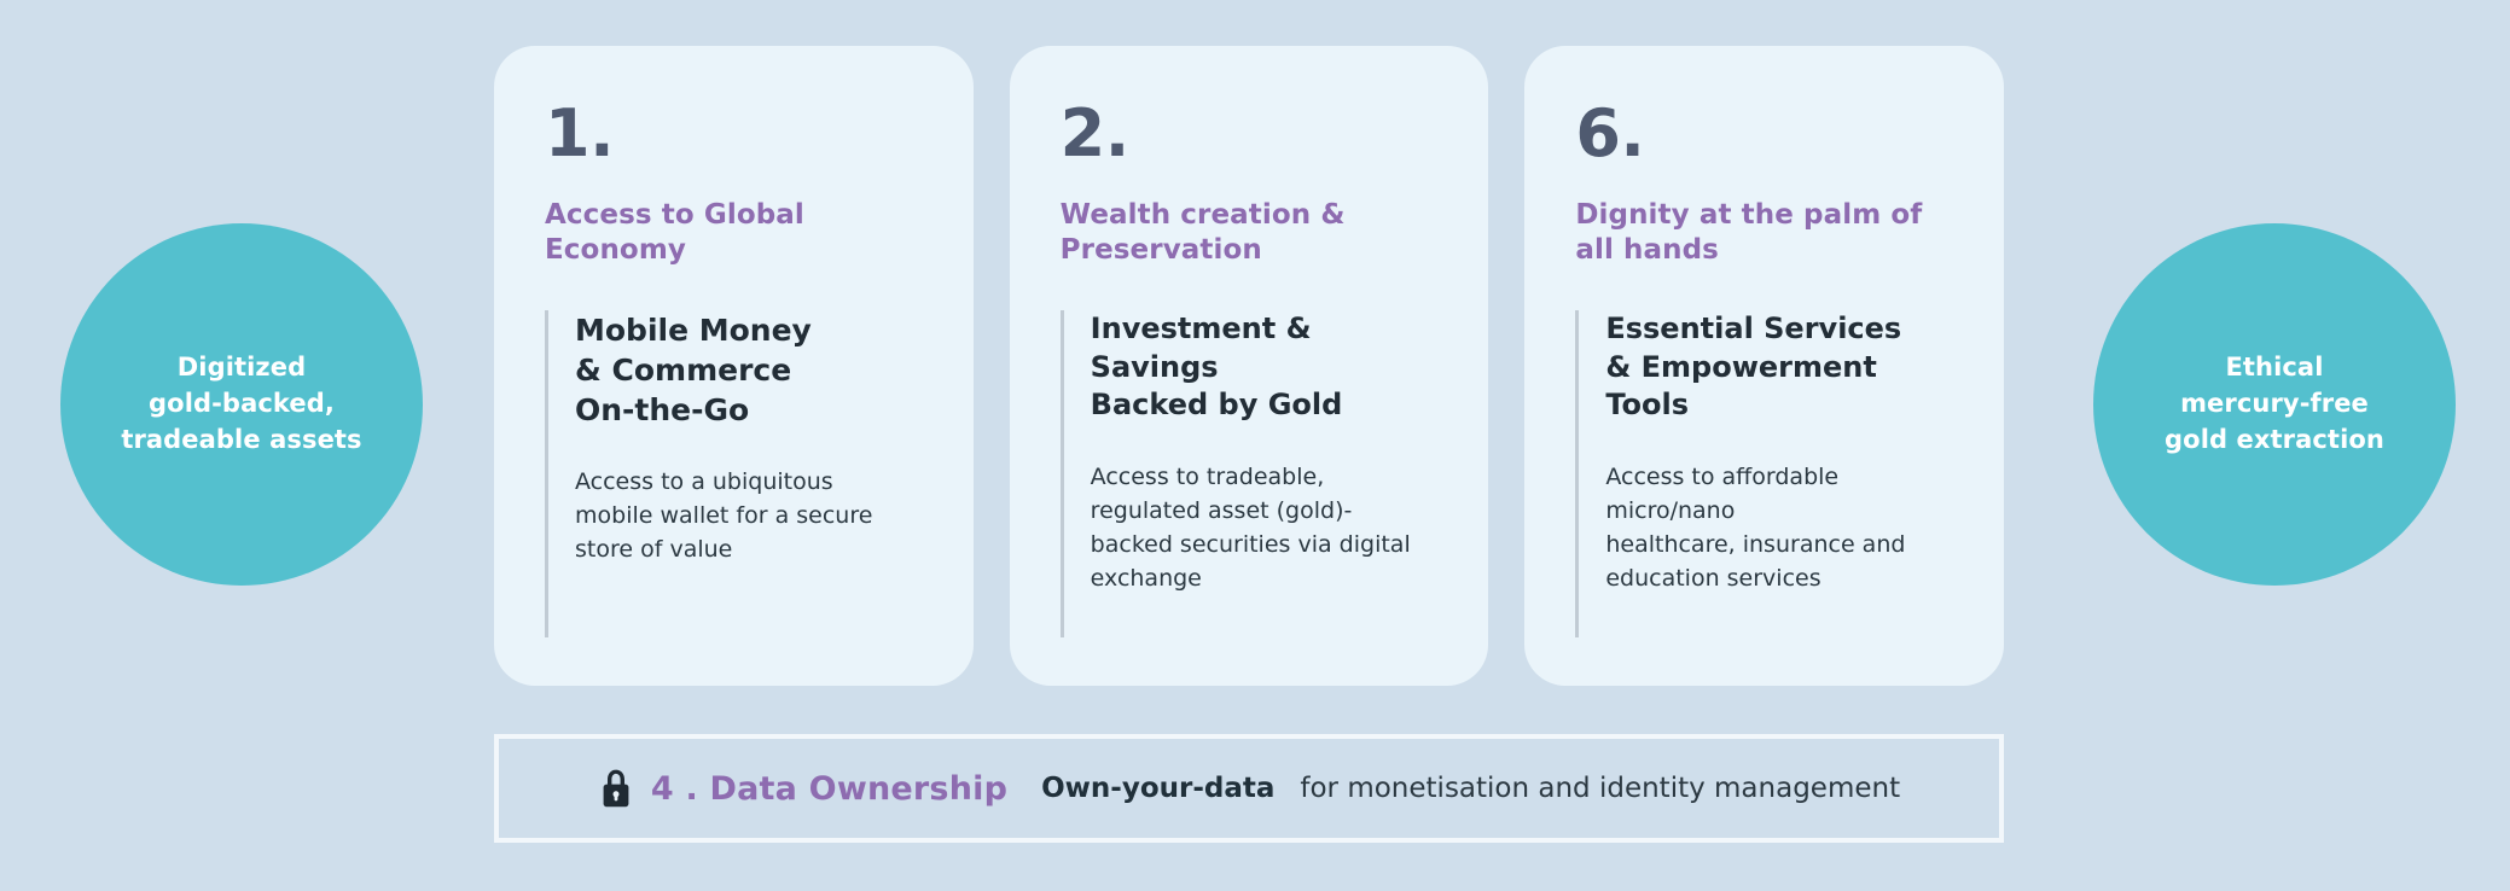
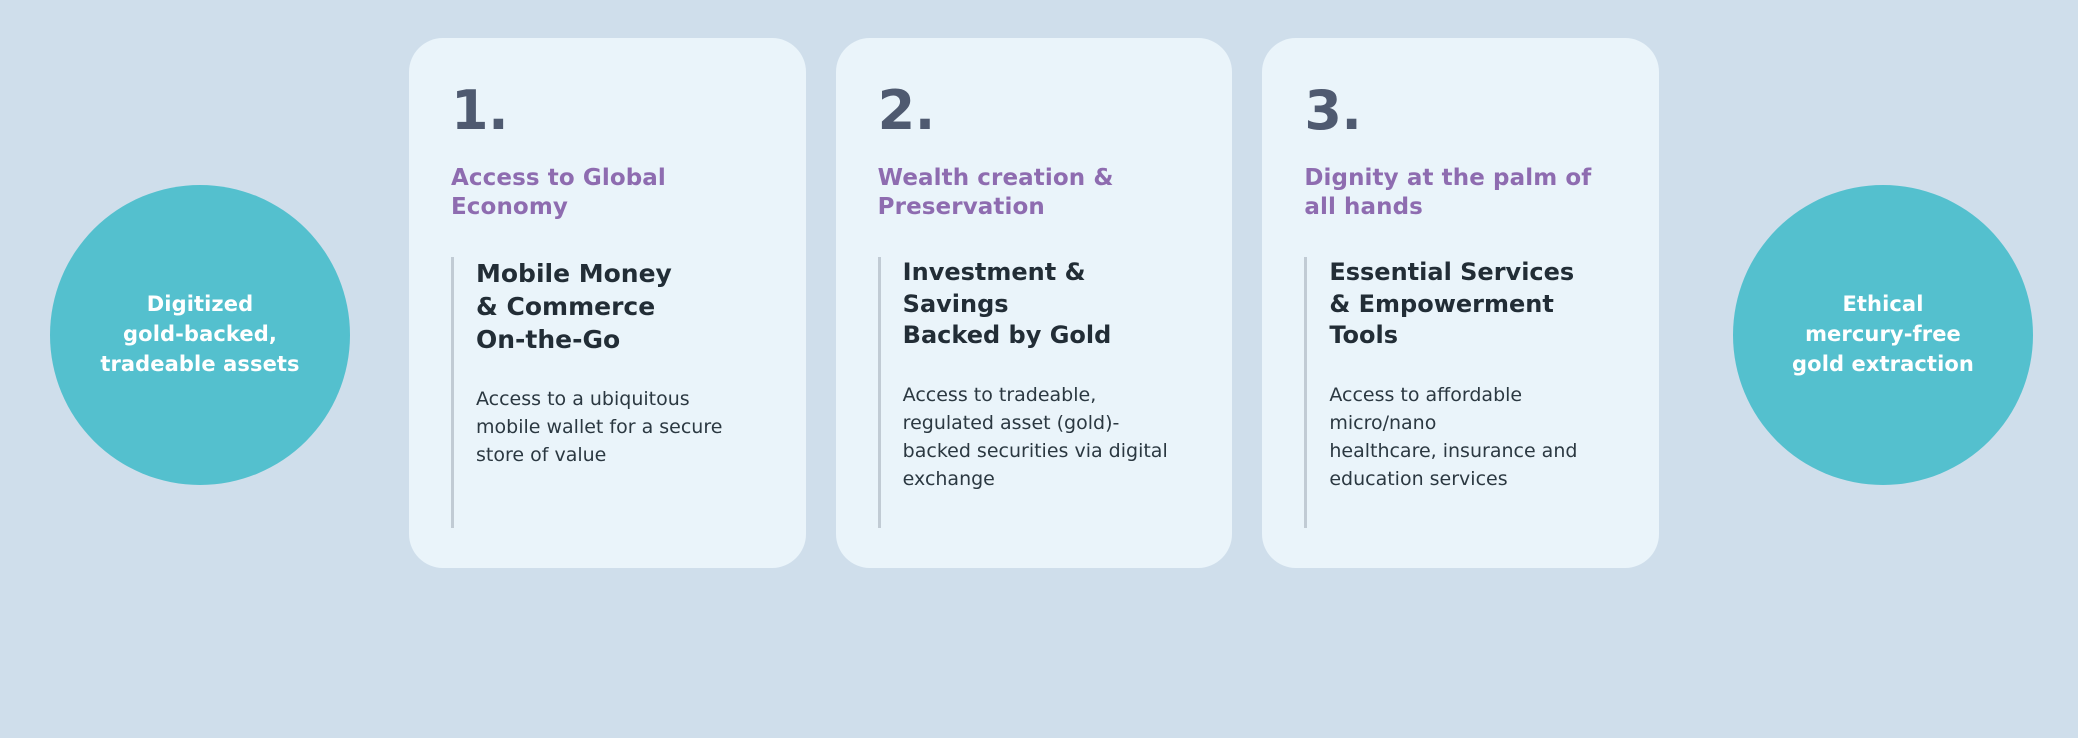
  Digitized
  gold-backed,
  tradeable assets
  1.
  Access to Global
  Economy
  Mobile Money
  & Commerce
  On-the-Go
  Access to a ubiquitous
  mobile wallet for a secure
  store of value
  2.
  Wealth creation &
  Preservation
  Investment & Savings
  Backed by Gold
  Access to tradeable,
  regulated asset (gold)-
  backed securities via digital
  exchange
- 6.
+ 3.
  Dignity at the palm of
  all hands
  Essential Services
  & Empowerment Tools
  Access to affordable micro/nano
  healthcare, insurance and
  education services
  Ethical
  mercury-free
  gold extraction
- 4 . Data Ownership
- Own-your-data
- for monetisation and identity management
